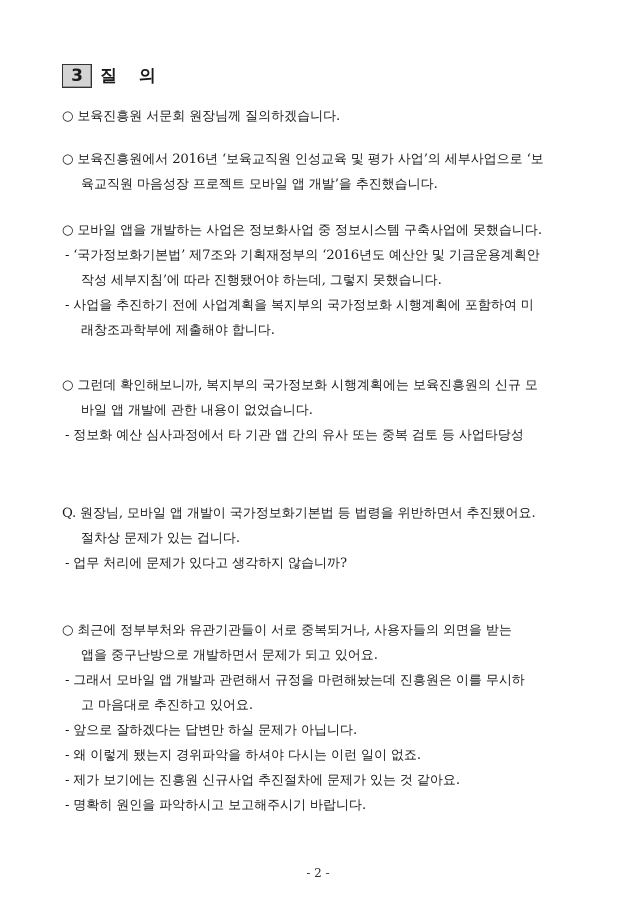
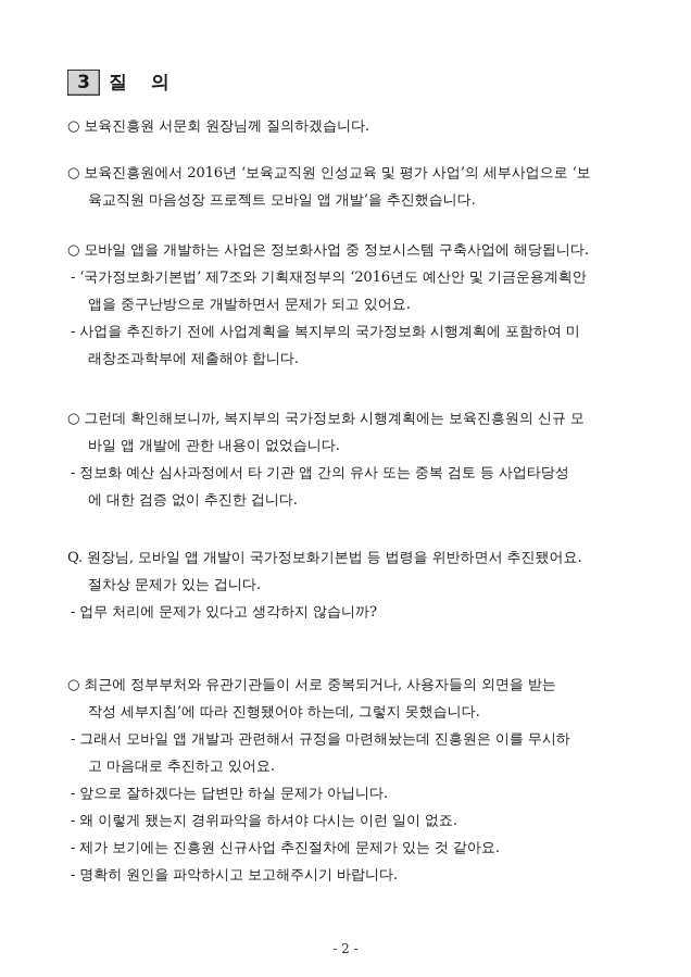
  3
  질 의
  ○ 보육진흥원 서문회 원장님께 질의하겠습니다.
  ○ 보육진흥원에서 2016년 ‘보육교직원 인성교육 및 평가 사업’의 세부사업으로 ‘보
  육교직원 마음성장 프로젝트 모바일 앱 개발’을 추진했습니다.
- ○ 모바일 앱을 개발하는 사업은 정보화사업 중 정보시스템 구축사업에 못했습니다.
+ ○ 모바일 앱을 개발하는 사업은 정보화사업 중 정보시스템 구축사업에 해당됩니다.
  - ‘국가정보화기본법’ 제7조와 기획재정부의 ‘2016년도 예산안 및 기금운용계획안
- 작성 세부지침’에 따라 진행됐어야 하는데, 그렇지 못했습니다.
+ 앱을 중구난방으로 개발하면서 문제가 되고 있어요.
  - 사업을 추진하기 전에 사업계획을 복지부의 국가정보화 시행계획에 포함하여 미
  래창조과학부에 제출해야 합니다.
  ○ 그런데 확인해보니까, 복지부의 국가정보화 시행계획에는 보육진흥원의 신규 모
  바일 앱 개발에 관한 내용이 없었습니다.
  - 정보화 예산 심사과정에서 타 기관 앱 간의 유사 또는 중복 검토 등 사업타당성
+ 에 대한 검증 없이 추진한 겁니다.
  Q. 원장님, 모바일 앱 개발이 국가정보화기본법 등 법령을 위반하면서 추진됐어요.
  절차상 문제가 있는 겁니다.
  - 업무 처리에 문제가 있다고 생각하지 않습니까?
  ○ 최근에 정부부처와 유관기관들이 서로 중복되거나, 사용자들의 외면을 받는
- 앱을 중구난방으로 개발하면서 문제가 되고 있어요.
+ 작성 세부지침’에 따라 진행됐어야 하는데, 그렇지 못했습니다.
  - 그래서 모바일 앱 개발과 관련해서 규정을 마련해놨는데 진흥원은 이를 무시하
  고 마음대로 추진하고 있어요.
  - 앞으로 잘하겠다는 답변만 하실 문제가 아닙니다.
  - 왜 이렇게 됐는지 경위파악을 하셔야 다시는 이런 일이 없죠.
  - 제가 보기에는 진흥원 신규사업 추진절차에 문제가 있는 것 같아요.
  - 명확히 원인을 파악하시고 보고해주시기 바랍니다.
  - 2 -
